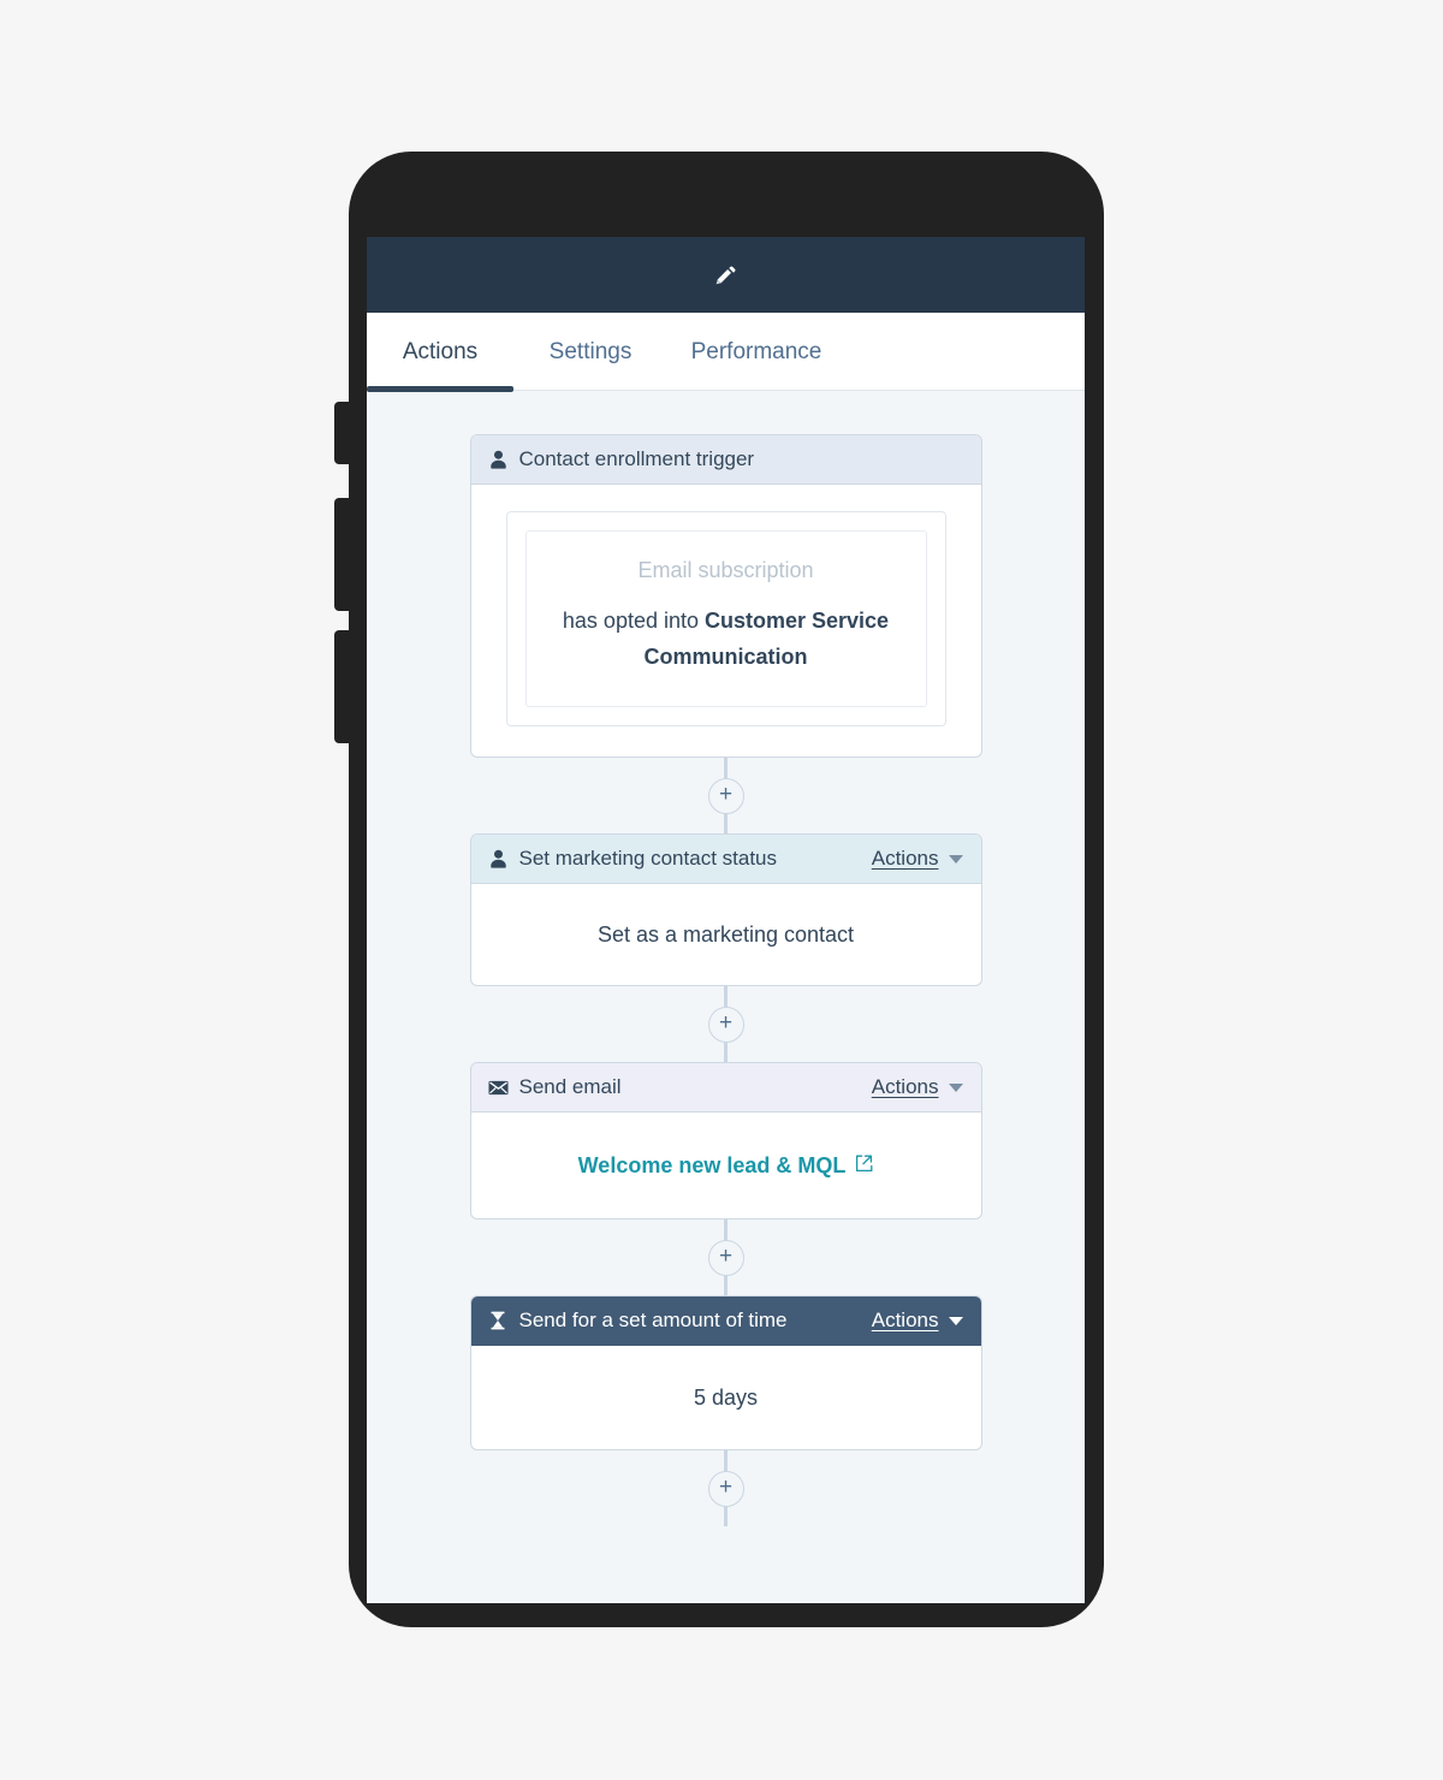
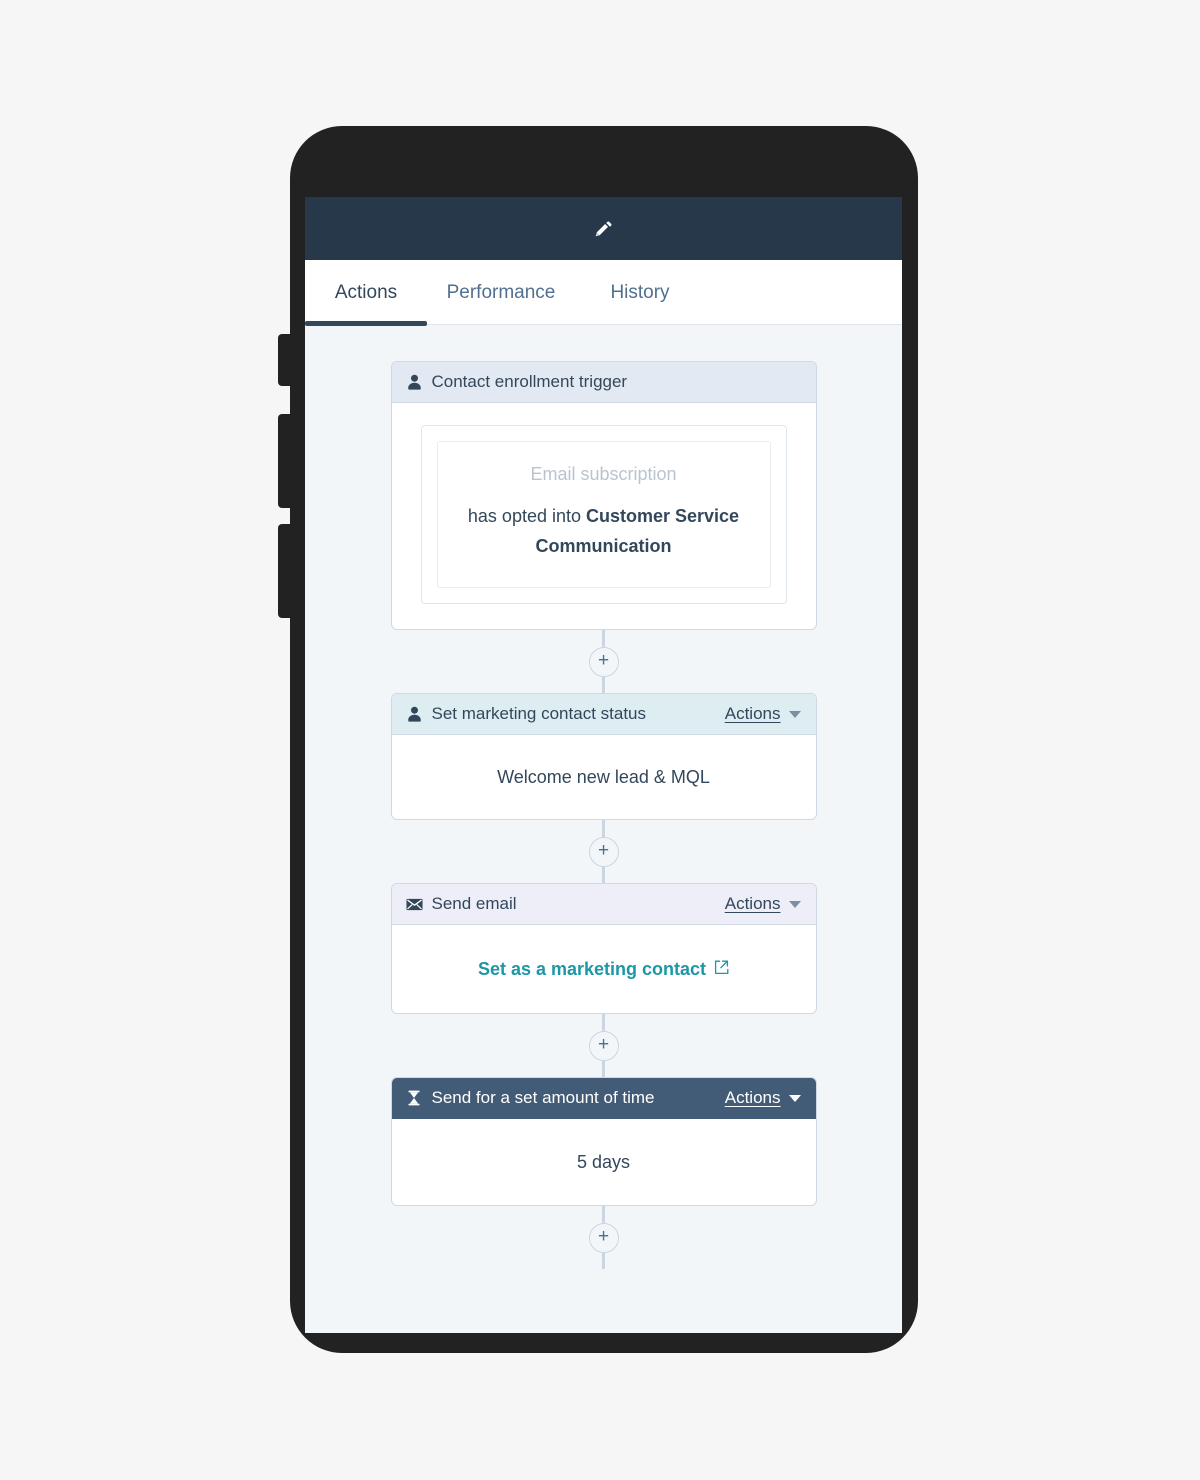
  Actions
- Settings
  Performance
+ History
  Contact enrollment trigger
  Email subscription
  has opted into Customer Service Communication
  +
  Set marketing contact status
  Actions
- Set as a marketing contact
+ Welcome new lead & MQL
  +
  Send email
  Actions
- Welcome new lead & MQL
+ Set as a marketing contact
  +
  Send for a set amount of time
  Actions
  5 days
  +
